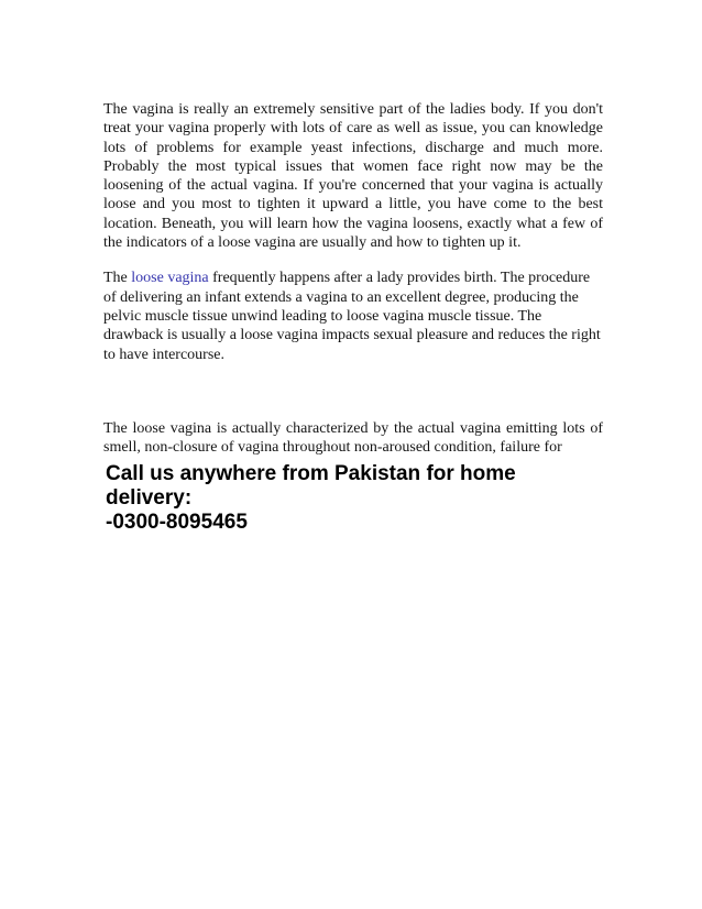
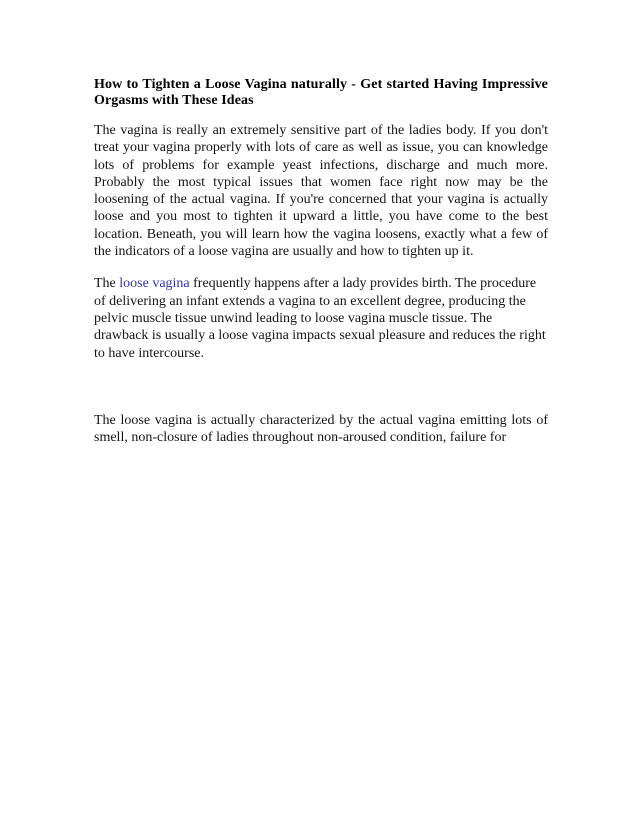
+ How to Tighten a Loose Vagina naturally - Get started Having Impressive Orgasms with These Ideas
  The vagina is really an extremely sensitive part of the ladies body. If you don't treat your vagina properly with lots of care as well as issue, you can knowledge lots of problems for example yeast infections, discharge and much more. Probably the most typical issues that women face right now may be the loosening of the actual vagina. If you're concerned that your vagina is actually loose and you most to tighten it upward a little, you have come to the best location. Beneath, you will learn how the vagina loosens, exactly what a few of the indicators of a loose vagina are usually and how to tighten up it.
  The loose vagina frequently happens after a lady provides birth. The procedure of delivering an infant extends a vagina to an excellent degree, producing the pelvic muscle tissue unwind leading to loose vagina muscle tissue. The drawback is usually a loose vagina impacts sexual pleasure and reduces the right to have intercourse.
- The loose vagina is actually characterized by the actual vagina emitting lots of smell, non-closure of vagina throughout non-aroused condition, failure for
+ The loose vagina is actually characterized by the actual vagina emitting lots of smell, non-closure of ladies throughout non-aroused condition, failure for
- Call us anywhere from Pakistan for home
- delivery:
- -0300-8095465
